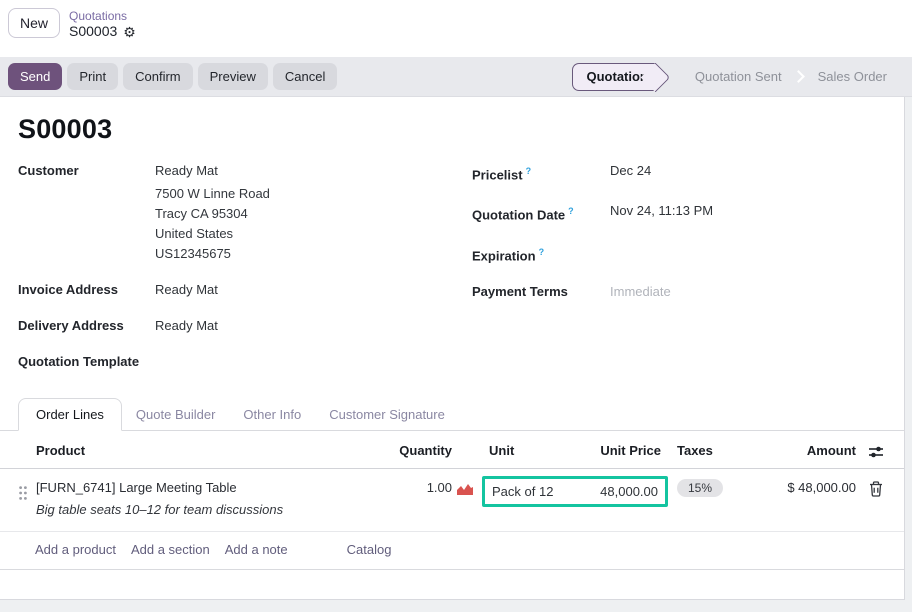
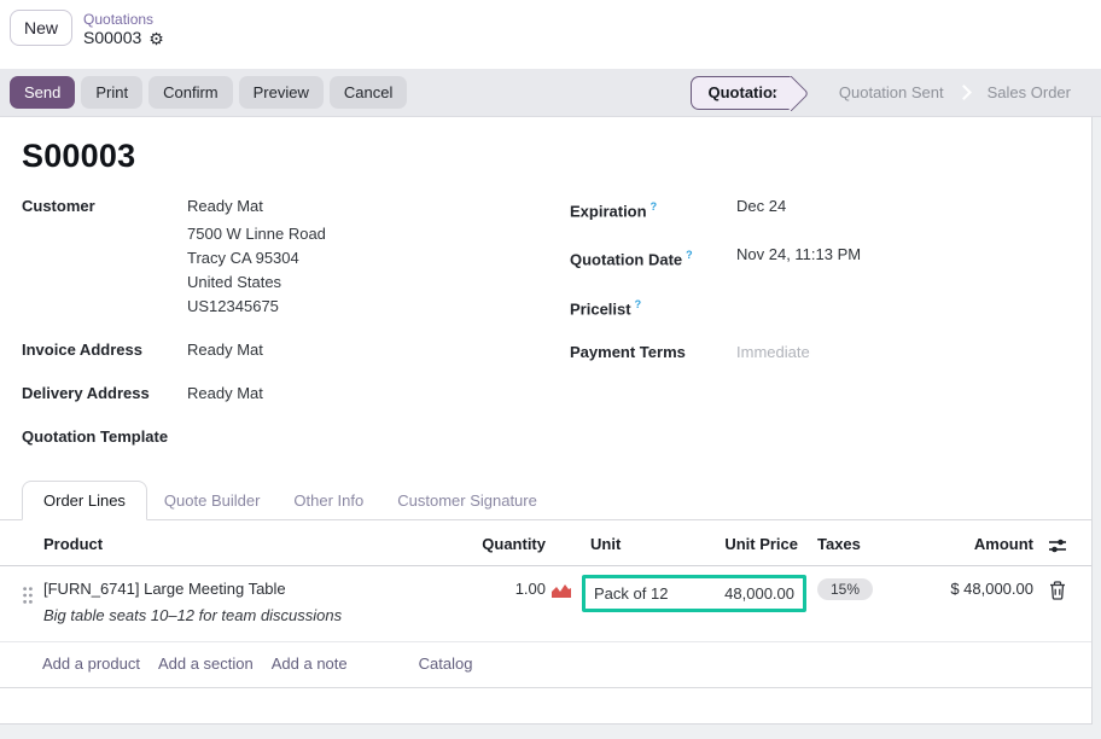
  New
  Quotations
  S00003
  ⚙
  Send
  Print
  Confirm
  Preview
  Cancel
  Quotation
  Quotation Sent
  Sales Order
  S00003
  Customer
  Ready Mat
  7500 W Linne Road
  Tracy CA 95304
  United States
  US12345675
  Invoice Address
  Ready Mat
  Delivery Address
  Ready Mat
  Quotation Template
- Pricelist ?
+ Expiration ?
  Dec 24
  Quotation Date ?
  Nov 24, 11:13 PM
- Expiration ?
+ Pricelist ?
  Payment Terms
  Immediate
  Order Lines
  Quote Builder
  Other Info
  Customer Signature
  Product
  Quantity
  Unit
  Unit Price
  Taxes
  Amount
  [FURN_6741] Large Meeting Table
  Big table seats 10–12 for team discussions
  1.00
  Pack of 12
  48,000.00
  15%
  $ 48,000.00
  Add a product
  Add a section
  Add a note
  Catalog
